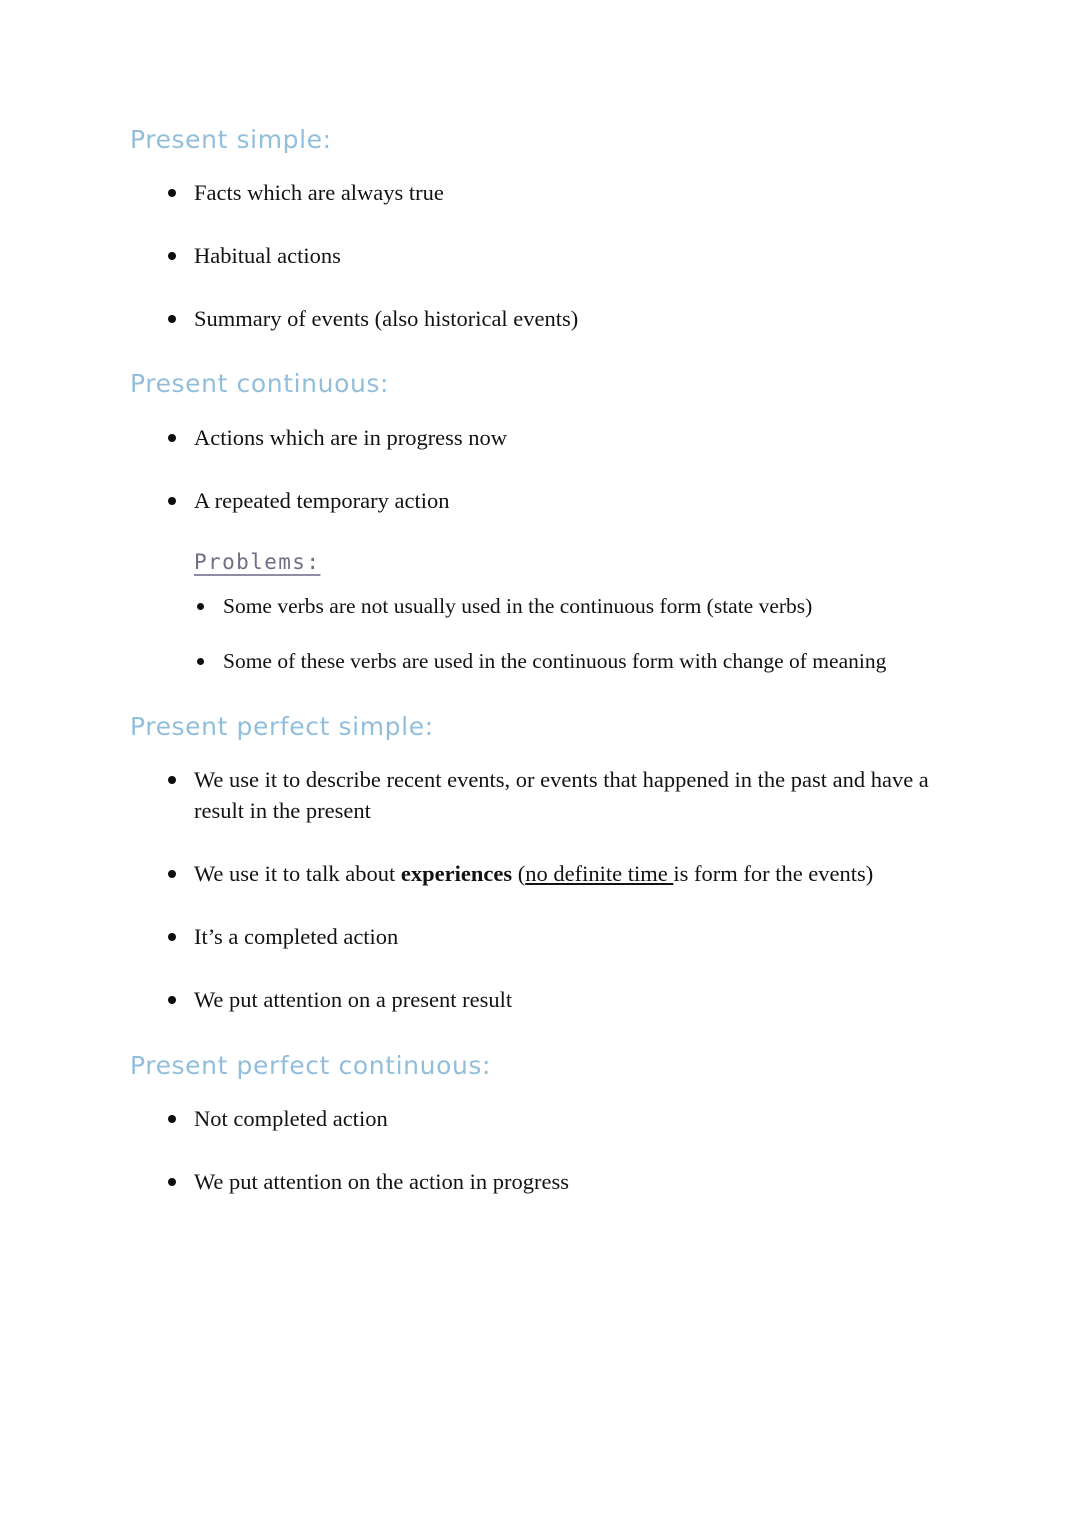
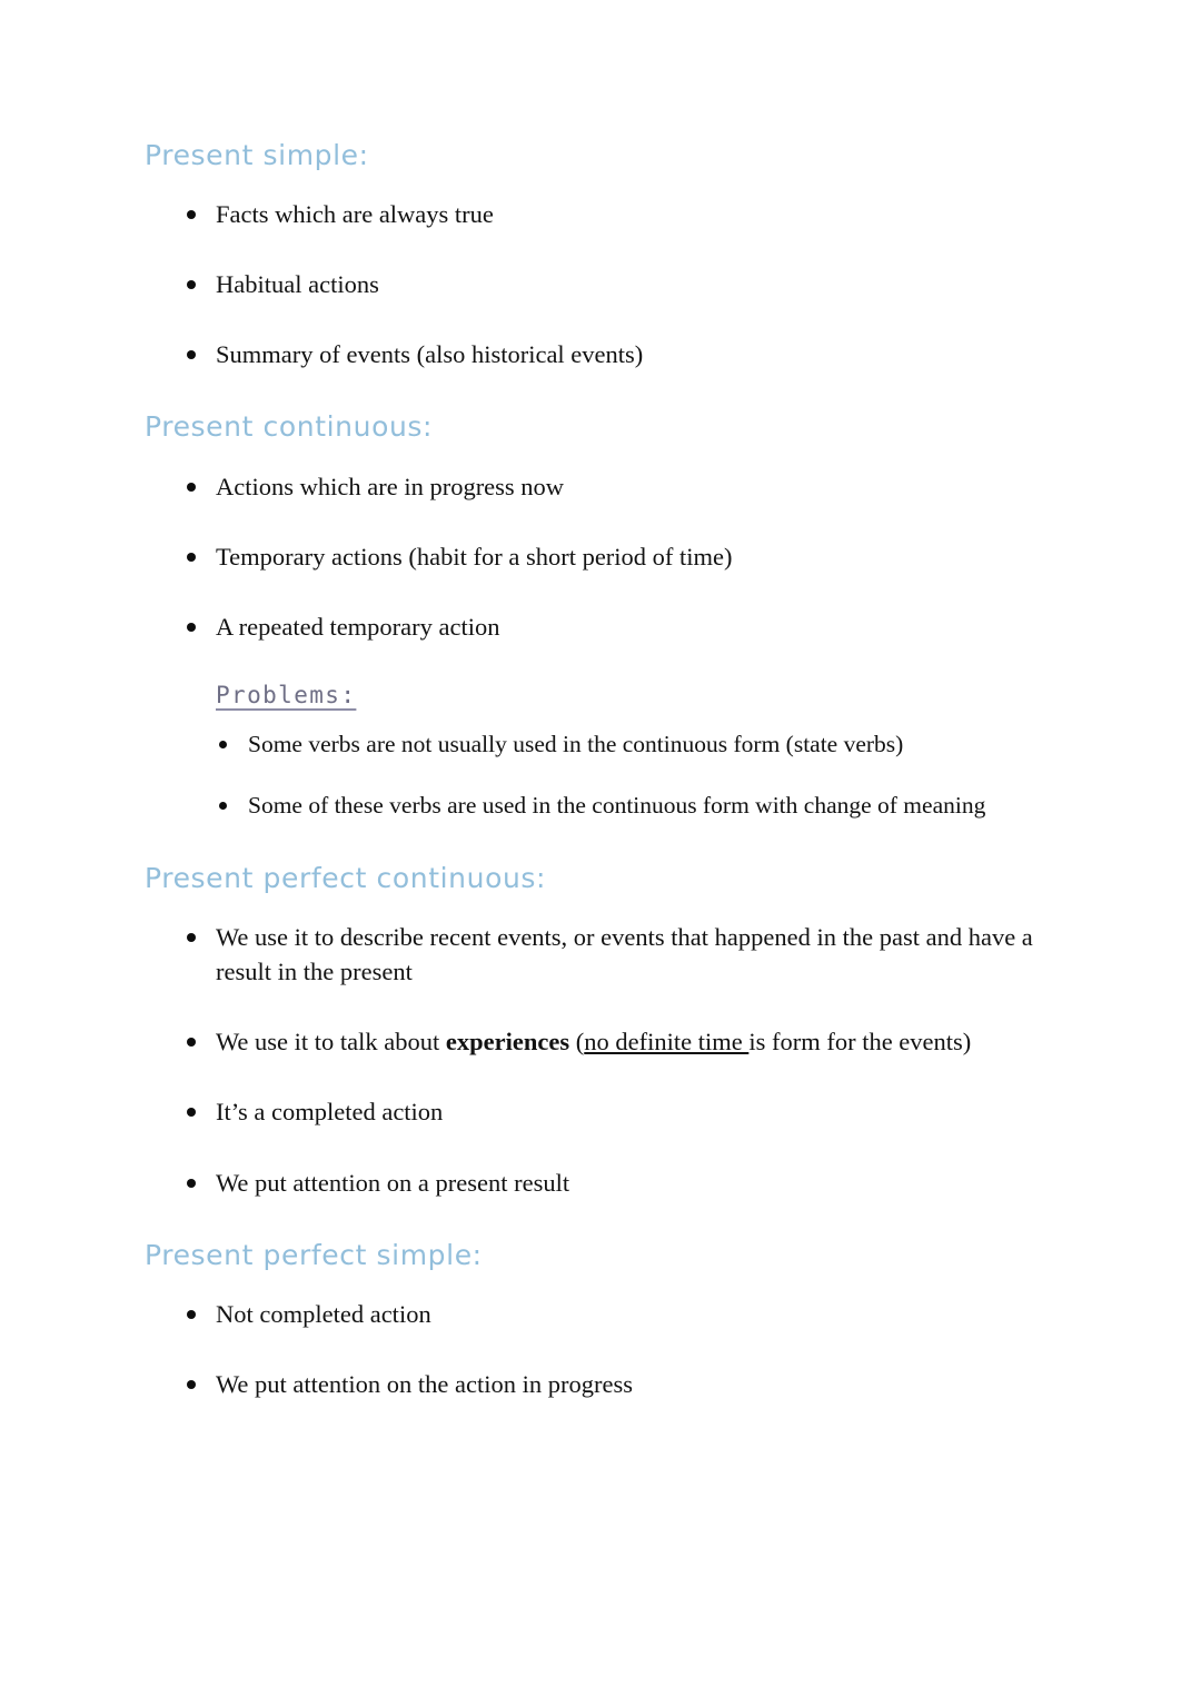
  Present simple:
  Facts which are always true
  Habitual actions
  Summary of events (also historical events)
  Present continuous:
  Actions which are in progress now
+ Temporary actions (habit for a short period of time)
  A repeated temporary action
  Problems:
  Some verbs are not usually used in the continuous form (state verbs)
  Some of these verbs are used in the continuous form with change of meaning
- Present perfect simple:
+ Present perfect continuous:
  We use it to describe recent events, or events that happened in the past and have a result in the present
  We use it to talk about experiences (no definite time is form for the events)
  It’s a completed action
  We put attention on a present result
- Present perfect continuous:
+ Present perfect simple:
  Not completed action
  We put attention on the action in progress
